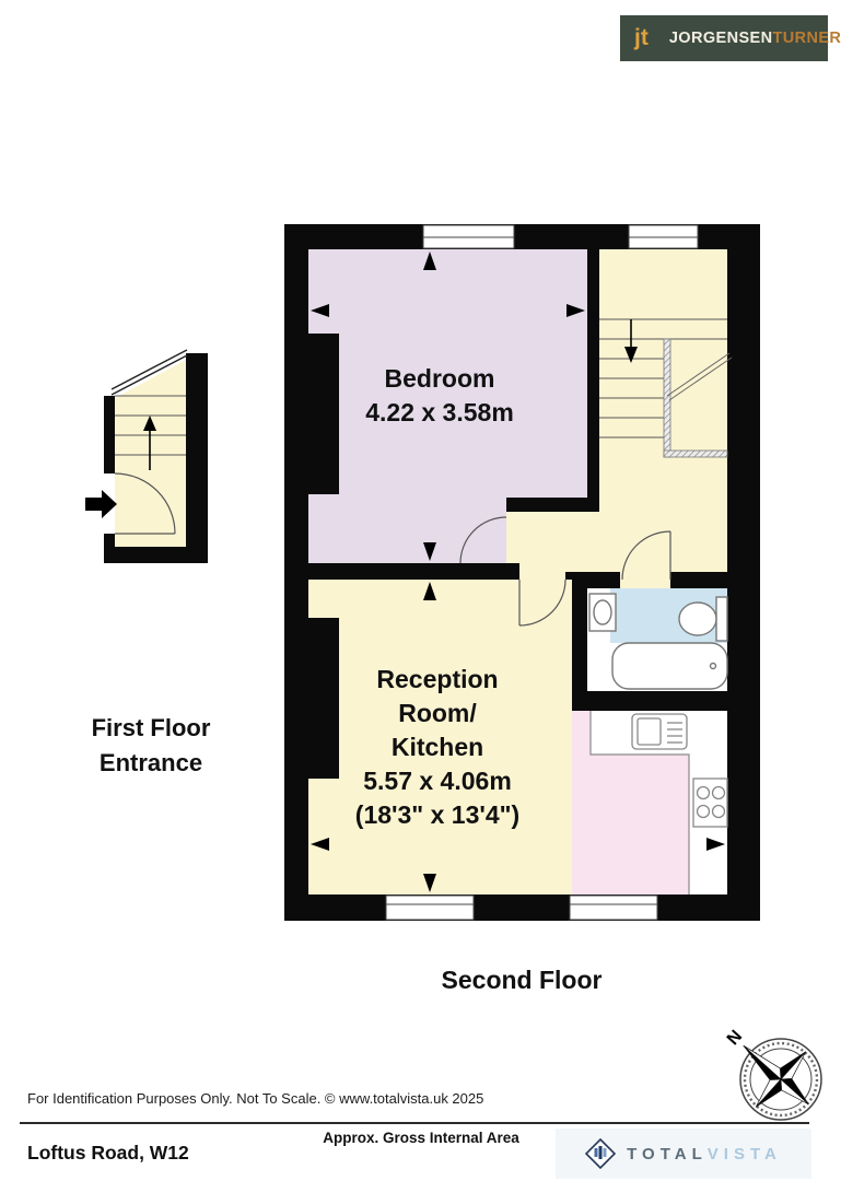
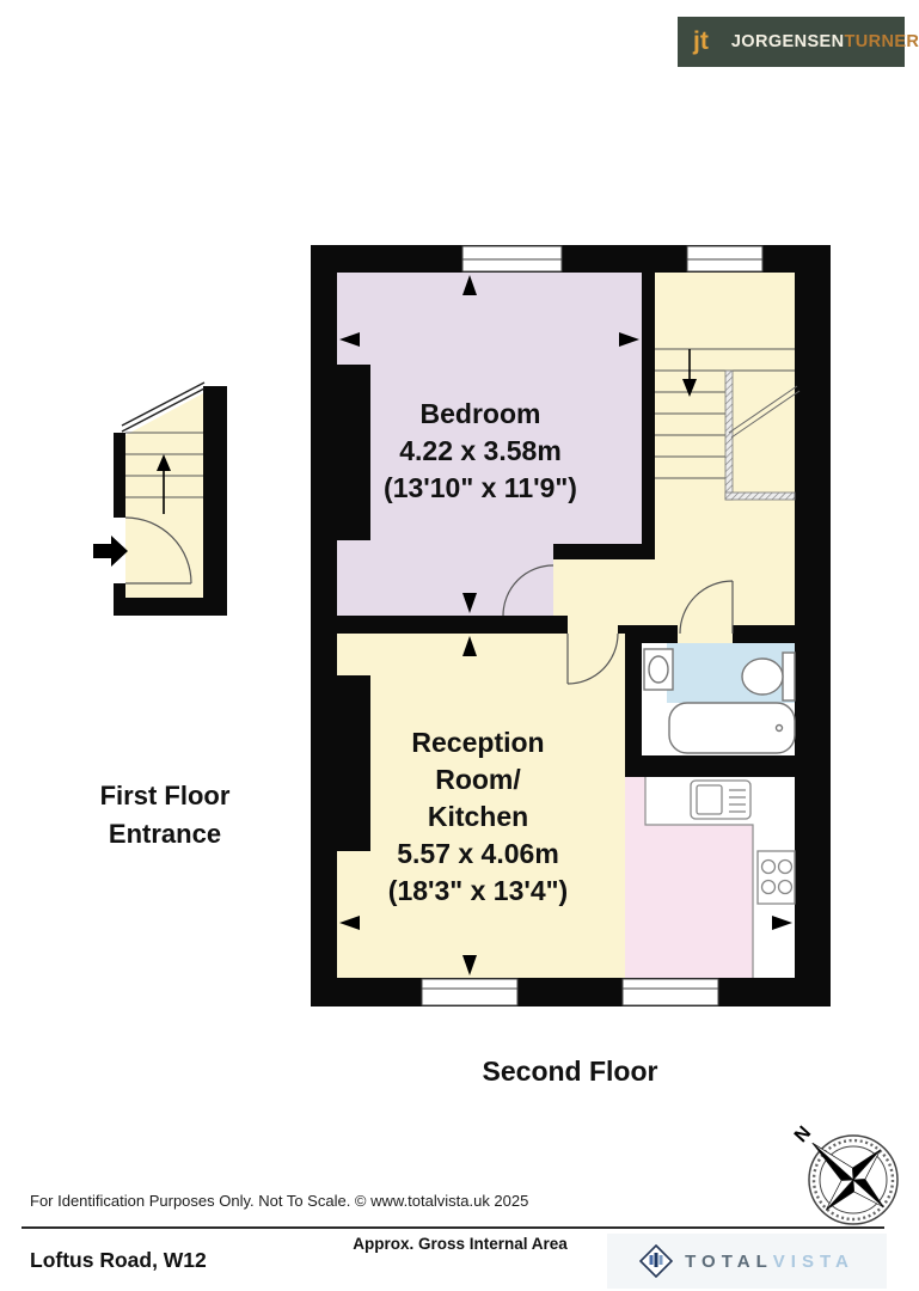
  jt
  JORGENSEN
  TURNER
  Bedroom
  4.22 x 3.58m
+ (13'10" x 11'9")
  Reception
  Room/
  Kitchen
  5.57 x 4.06m
  (18'3" x 13'4")
  First Floor
  Entrance
  Second Floor
  For Identification Purposes Only. Not To Scale. © www.totalvista.uk 2025
  Loftus Road, W12
  Approx. Gross Internal Area
  TOTAL
  VISTA
